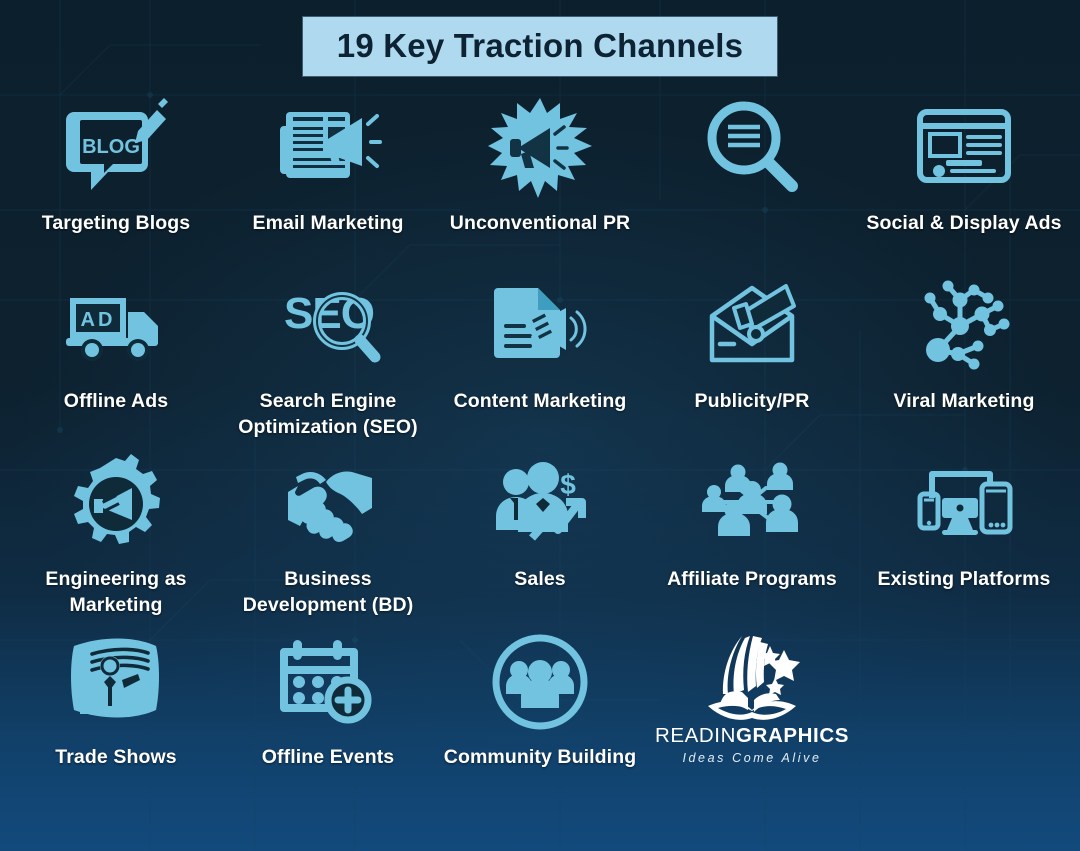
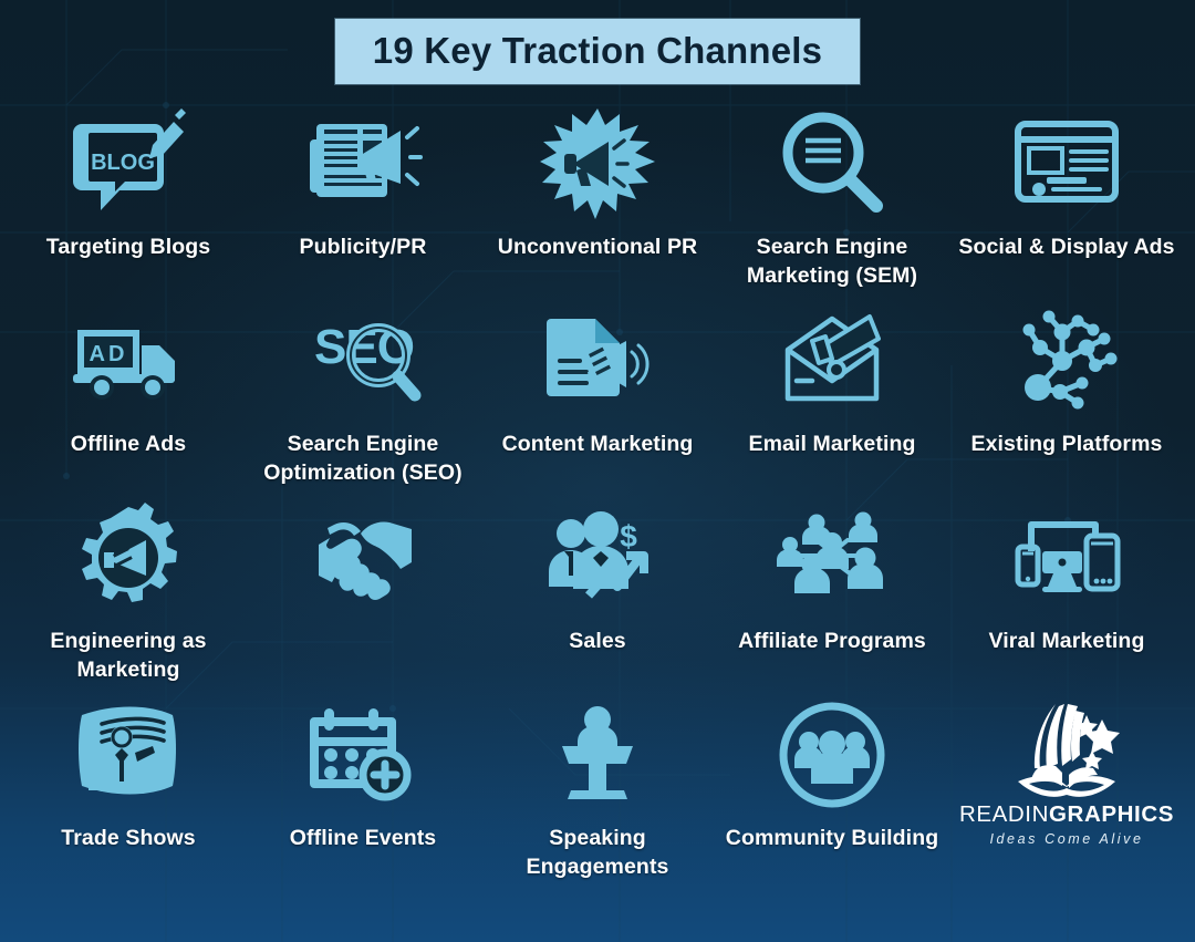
  19 Key Traction Channels
  BLOG
  Targeting Blogs
- Email Marketing
+ Publicity/PR
  Unconventional PR
+ Search Engine Marketing (SEM)
  Social & Display Ads
  AD
  Offline Ads
  SEO
  Search Engine Optimization (SEO)
  Content Marketing
- Publicity/PR
+ Email Marketing
- Viral Marketing
+ Existing Platforms
  Engineering as Marketing
- Business Development (BD)
  $
  Sales
  Affiliate Programs
- Existing Platforms
+ Viral Marketing
  Trade Shows
  Offline Events
+ Speaking Engagements
  Community Building
  READINGRAPHICS
  Ideas Come Alive
